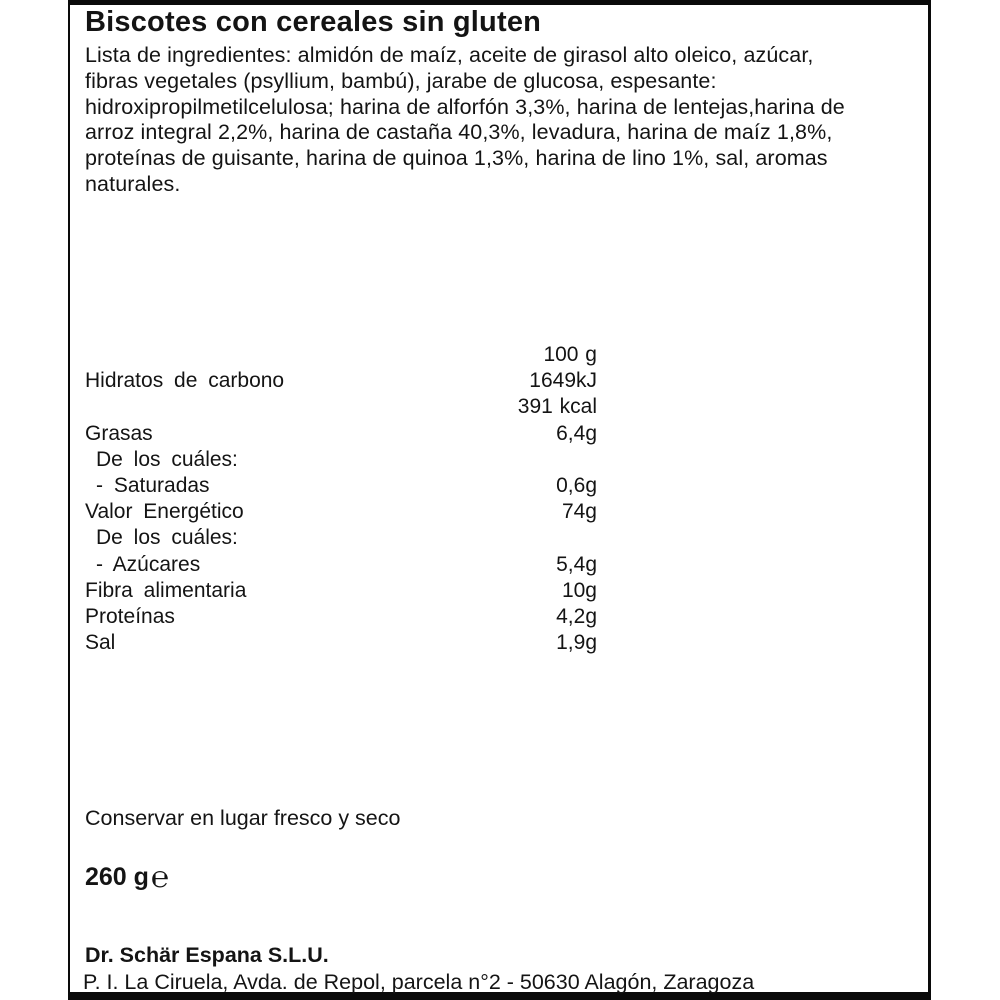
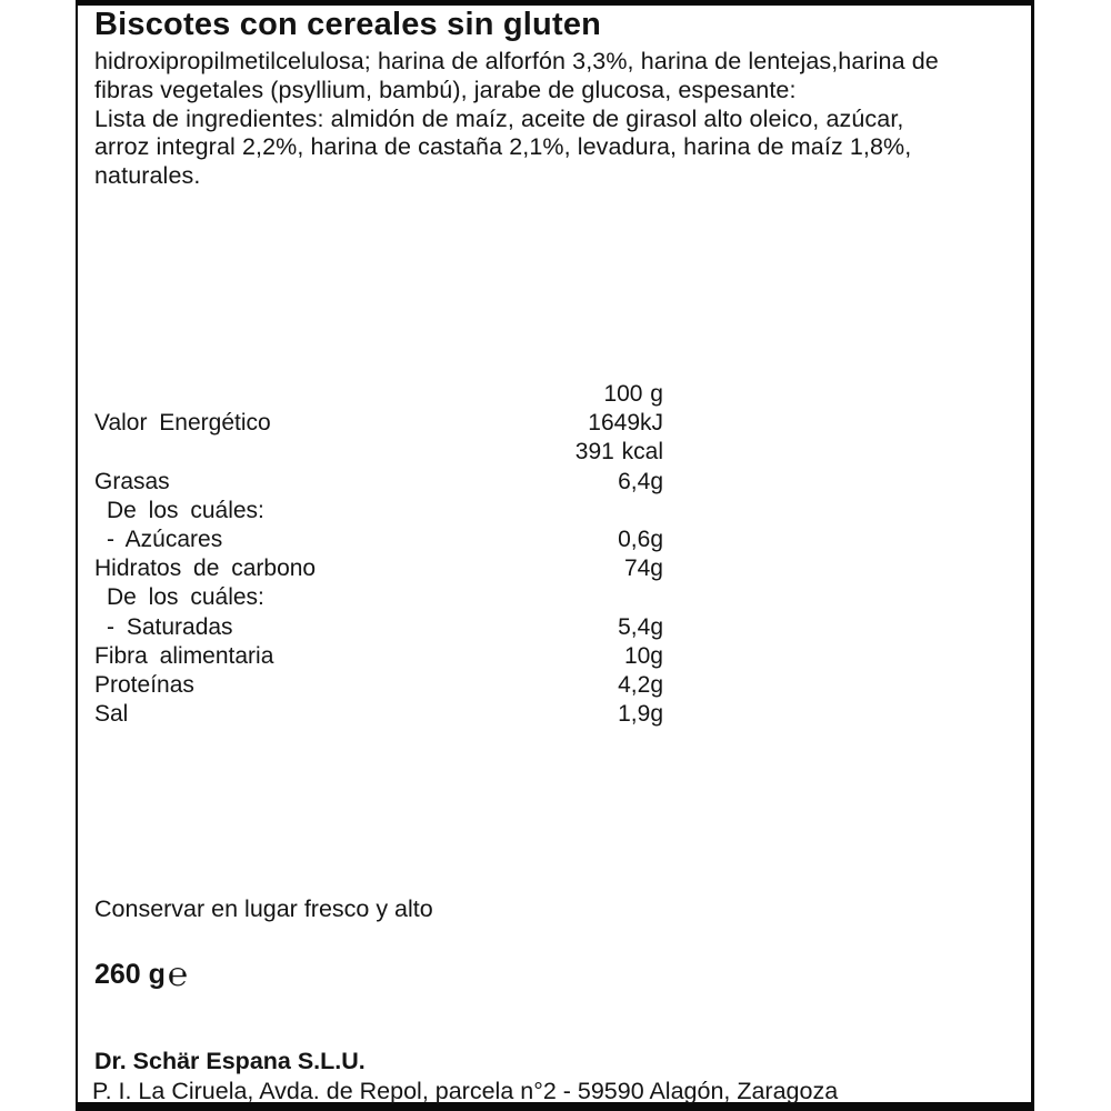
  Biscotes con cereales sin gluten
- Lista de ingredientes: almidón de maíz, aceite de girasol alto oleico, azúcar,
+ hidroxipropilmetilcelulosa; harina de alforfón 3,3%, harina de lentejas,harina de
  fibras vegetales (psyllium, bambú), jarabe de glucosa, espesante:
- hidroxipropilmetilcelulosa; harina de alforfón 3,3%, harina de lentejas,harina de
+ Lista de ingredientes: almidón de maíz, aceite de girasol alto oleico, azúcar,
- arroz integral 2,2%, harina de castaña 40,3%, levadura, harina de maíz 1,8%,
+ arroz integral 2,2%, harina de castaña 2,1%, levadura, harina de maíz 1,8%,
- proteínas de guisante, harina de quinoa 1,3%, harina de lino 1%, sal, aromas
  naturales.
  100 g
- Hidratos de carbono
+ Valor Energético
  1649kJ
  391 kcal
  Grasas
  6,4g
  De los cuáles:
- - Saturadas
+ - Azúcares
  0,6g
- Valor Energético
+ Hidratos de carbono
  74g
  De los cuáles:
- - Azúcares
+ - Saturadas
  5,4g
  Fibra alimentaria
  10g
  Proteínas
  4,2g
  Sal
  1,9g
- Conservar en lugar fresco y seco
+ Conservar en lugar fresco y alto
  260 g℮
  Dr. Schär Espana S.L.U.
- P. I. La Ciruela, Avda. de Repol, parcela n°2 - 50630 Alagón, Zaragoza
+ P. I. La Ciruela, Avda. de Repol, parcela n°2 - 59590 Alagón, Zaragoza
